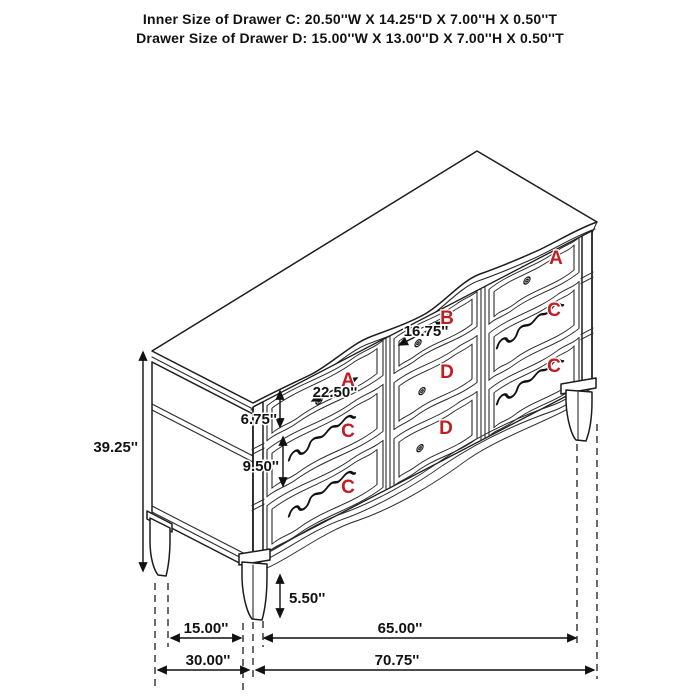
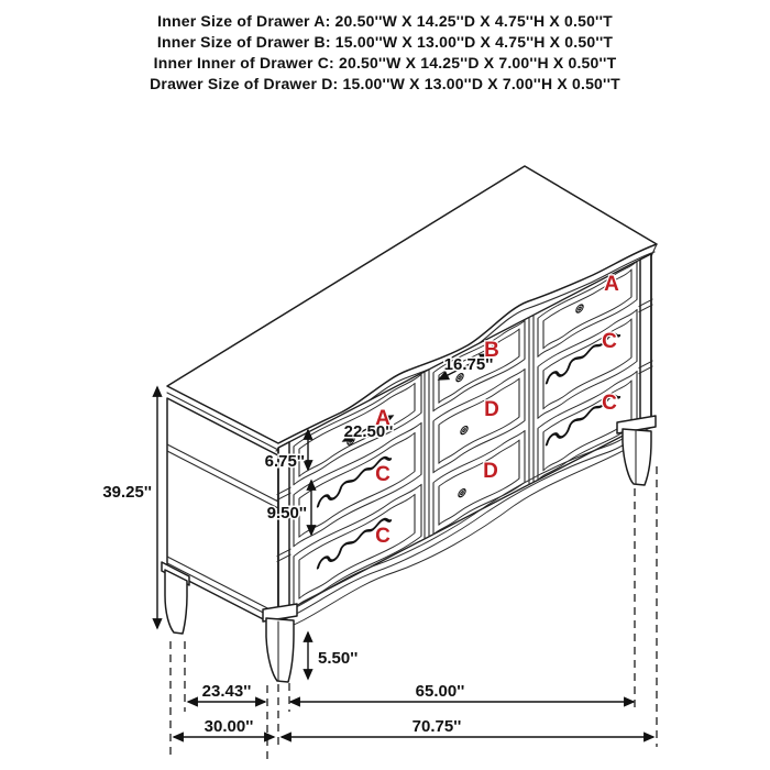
+ Inner Size of Drawer A: 20.50''W X 14.25''D X 4.75''H X 0.50''T
+ Inner Size of Drawer B: 15.00''W X 13.00''D X 4.75''H X 0.50''T
- Inner Size of Drawer C: 20.50''W X 14.25''D X 7.00''H X 0.50''T
+ Inner Inner of Drawer C: 20.50''W X 14.25''D X 7.00''H X 0.50''T
  Drawer Size of Drawer D: 15.00''W X 13.00''D X 7.00''H X 0.50''T
  39.25''
  6.75''
  9.50''
  22.50''
  16.75''
  5.50''
- 15.00''
+ 23.43''
  65.00''
  30.00''
  70.75''
  A
  C
  C
  B
  D
  D
  A
  C
  C
